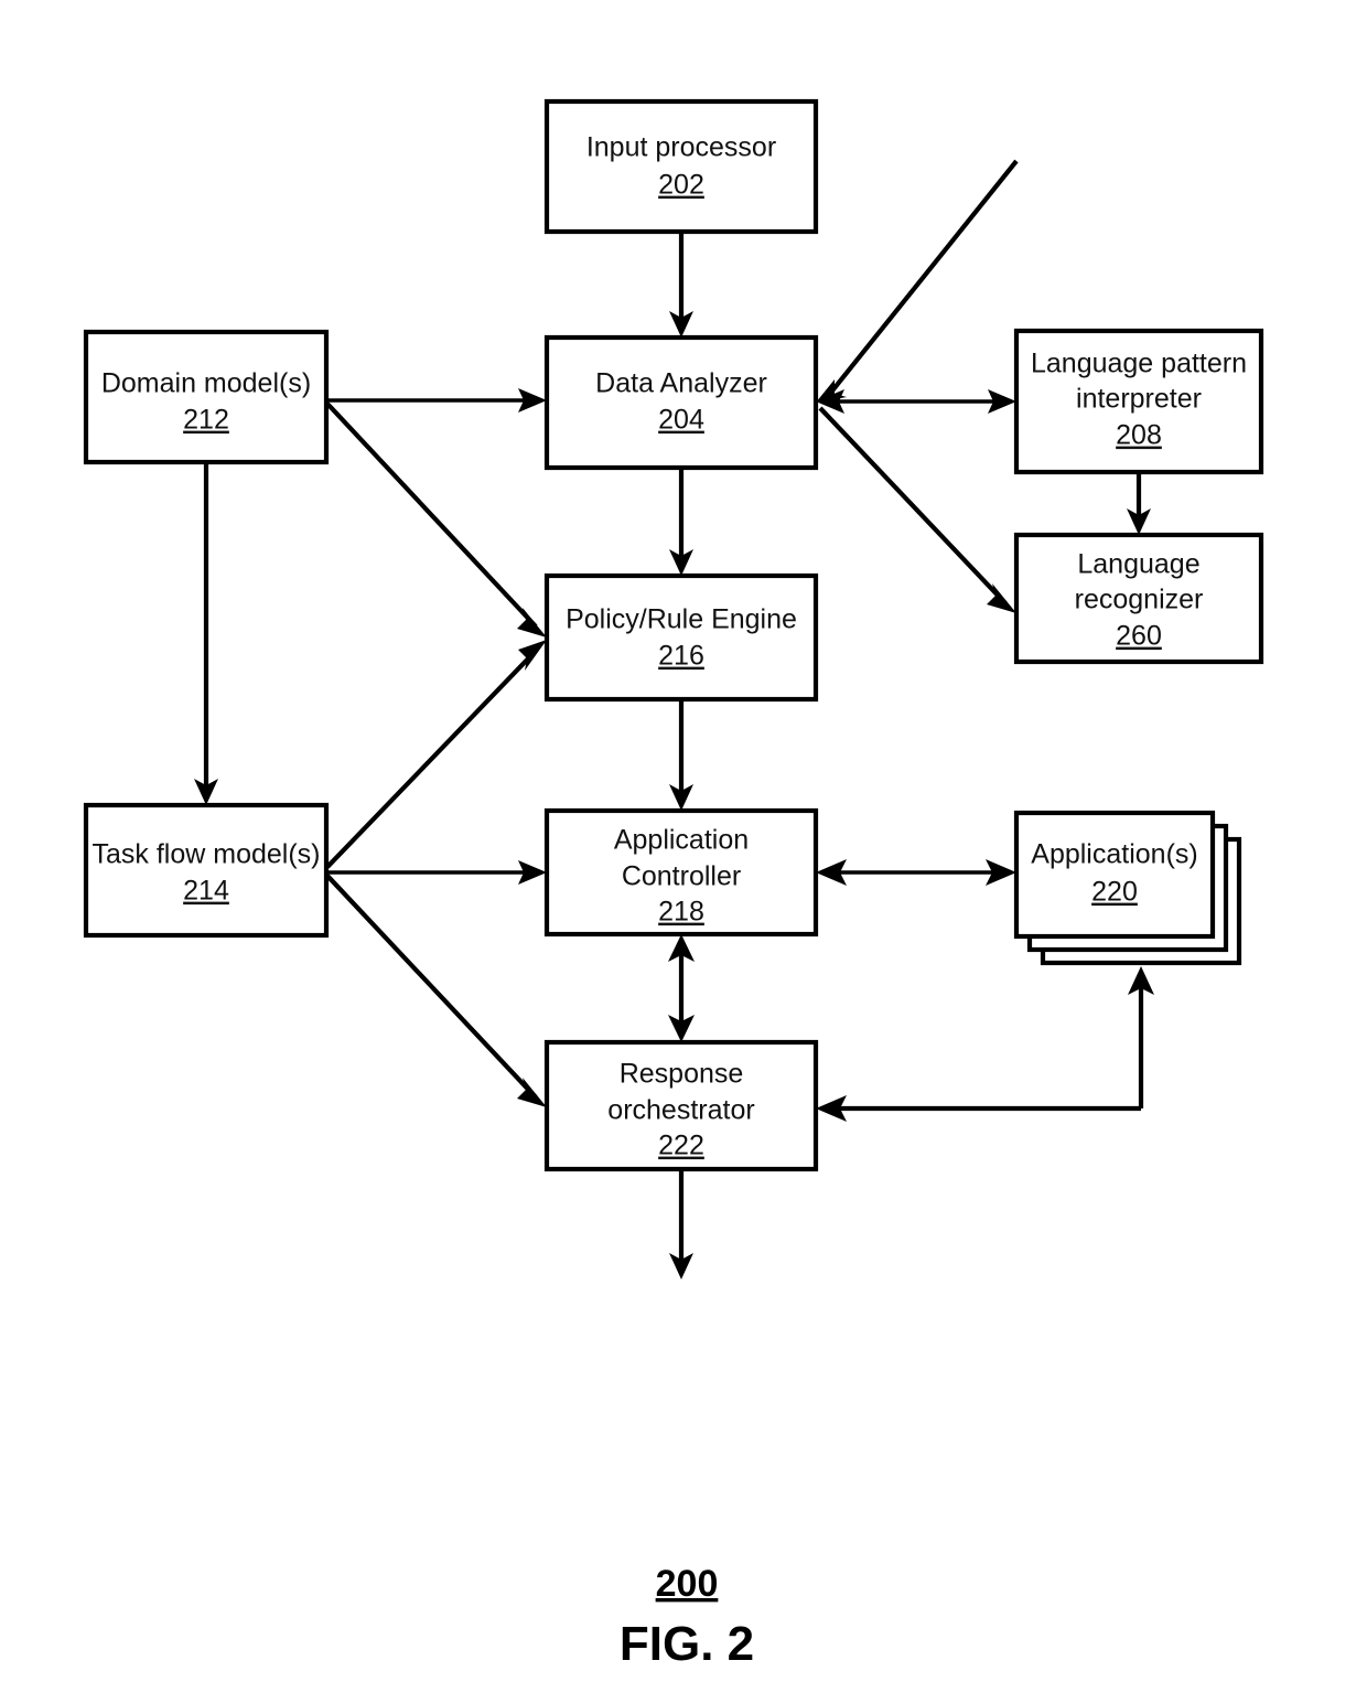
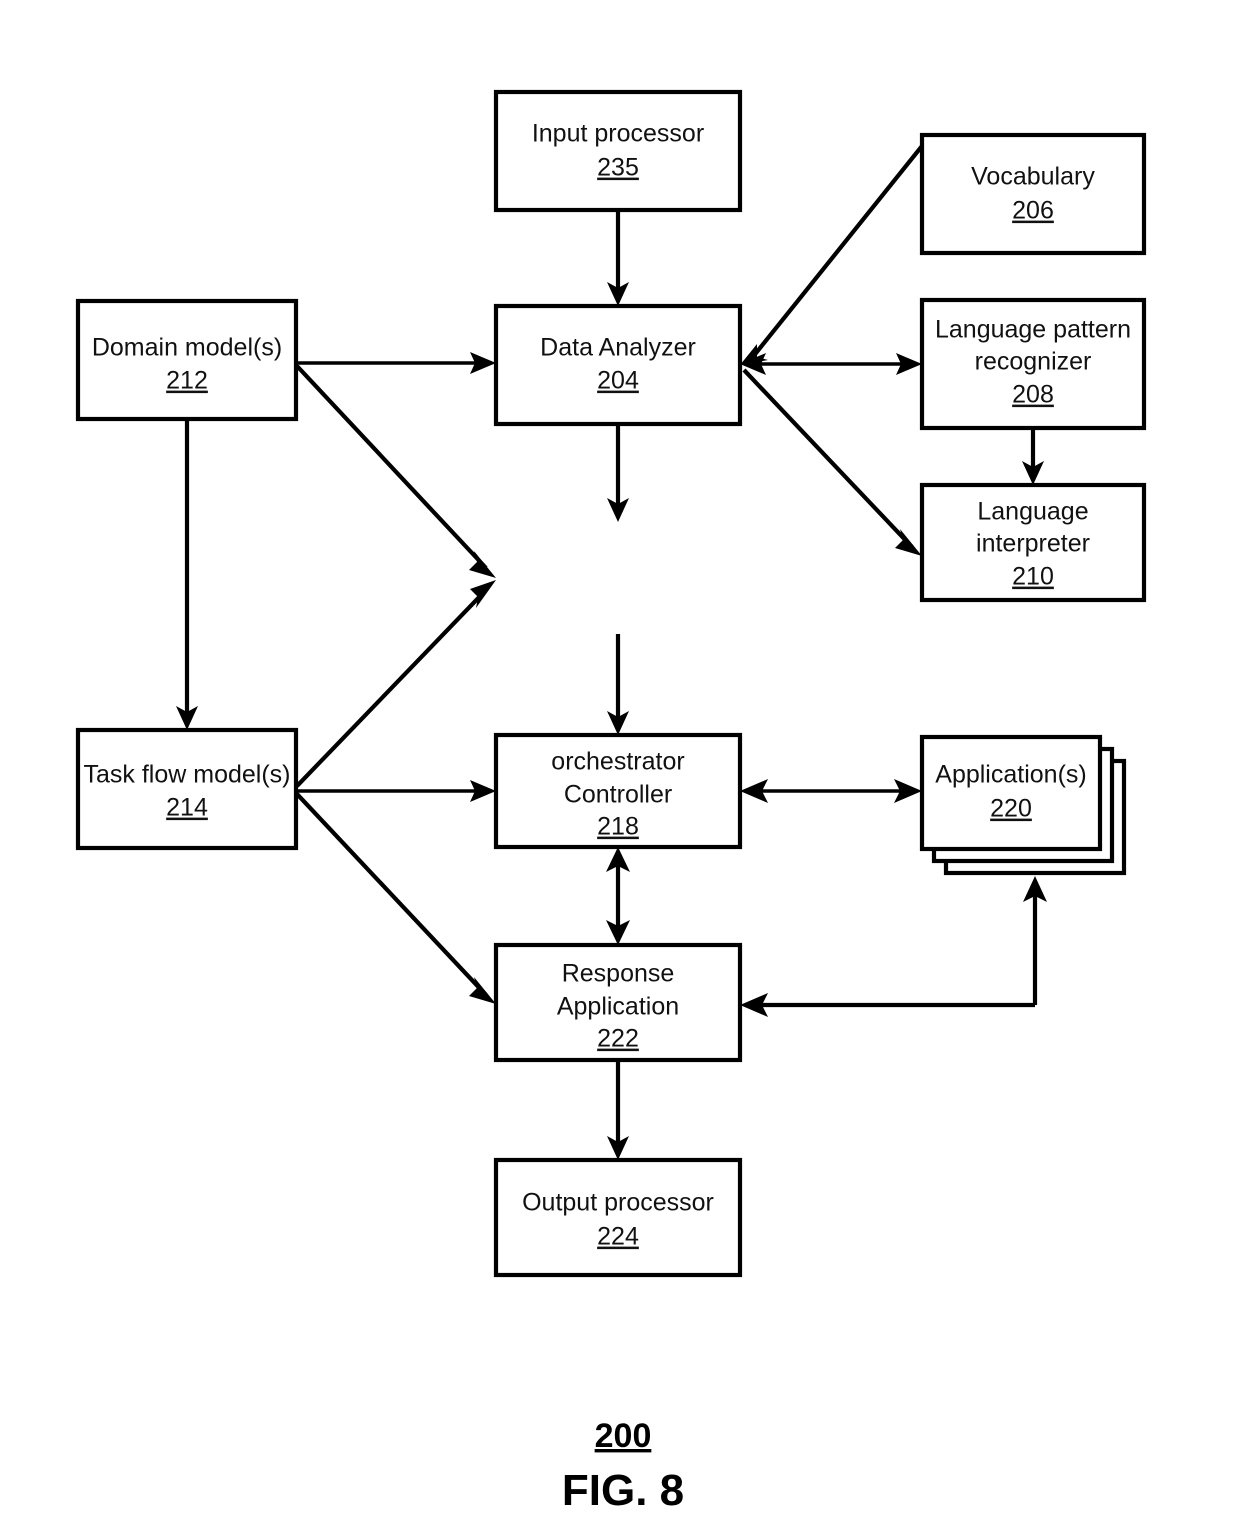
  Input processor
- 202
+ 235
  Data Analyzer
  204
+ Vocabulary
+ 206
  Language pattern
- interpreter
+ recognizer
  208
  Language
- recognizer
+ interpreter
- 260
+ 210
  Domain model(s)
  212
- Policy/Rule Engine
- 216
  Task flow model(s)
  214
- Application
+ orchestrator
  Controller
  218
  Application(s)
  220
  Response
- orchestrator
+ Application
  222
+ Output processor
+ 224
  200
- FIG. 2
+ FIG. 8
